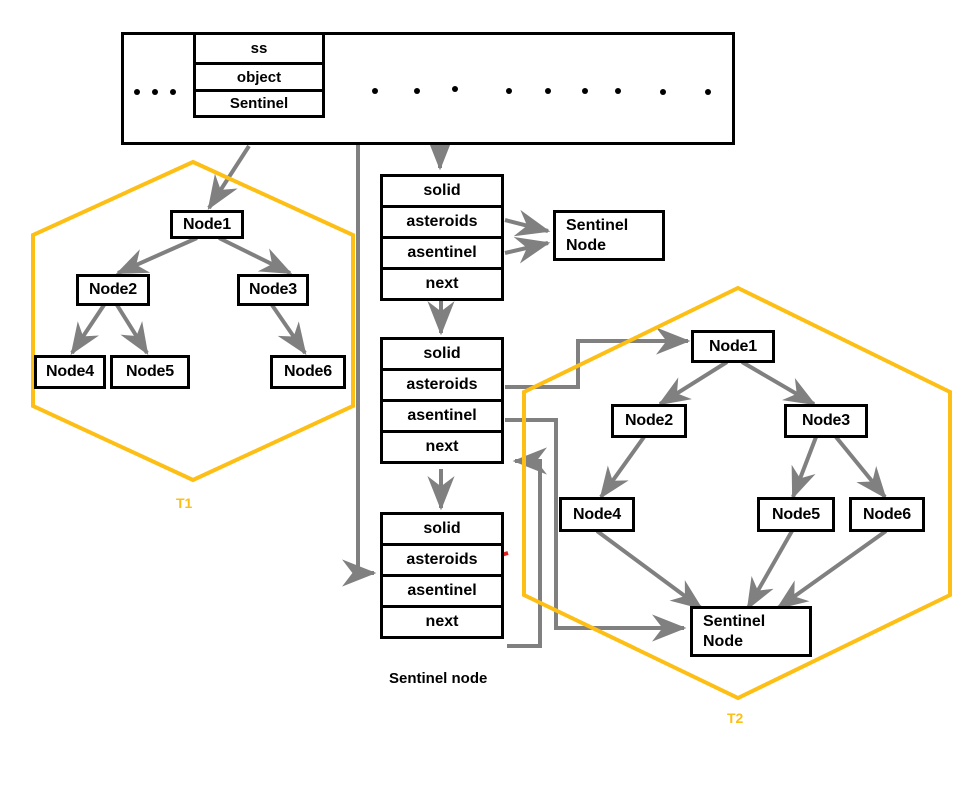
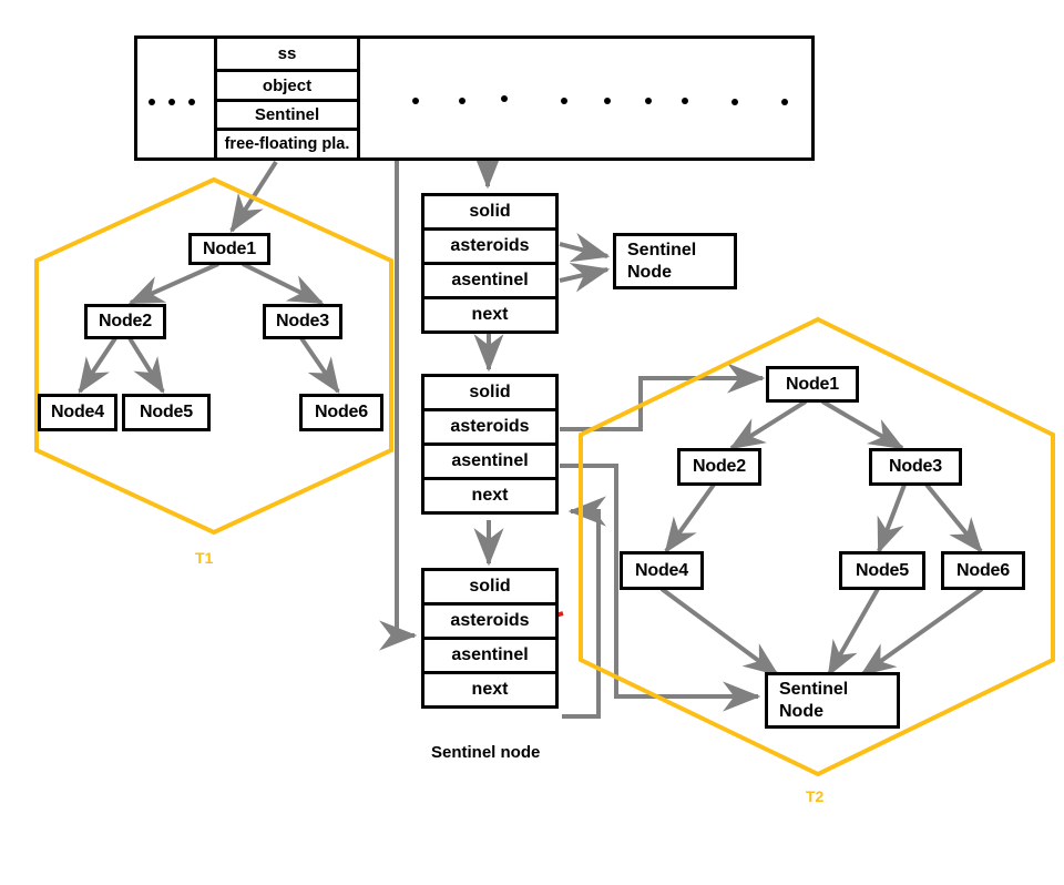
  ss
  object
  Sentinel
+ free-floating pla.
  solid
  asteroids
  asentinel
  next
  solid
  asteroids
  asentinel
  next
  solid
  asteroids
  asentinel
  next
  Sentinel node
  Sentinel
  Node
  Node1
  Node2
  Node3
  Node4
  Node5
  Node6
  T1
  Node1
  Node2
  Node3
  Node4
  Node5
  Node6
  Sentinel
  Node
  T2
